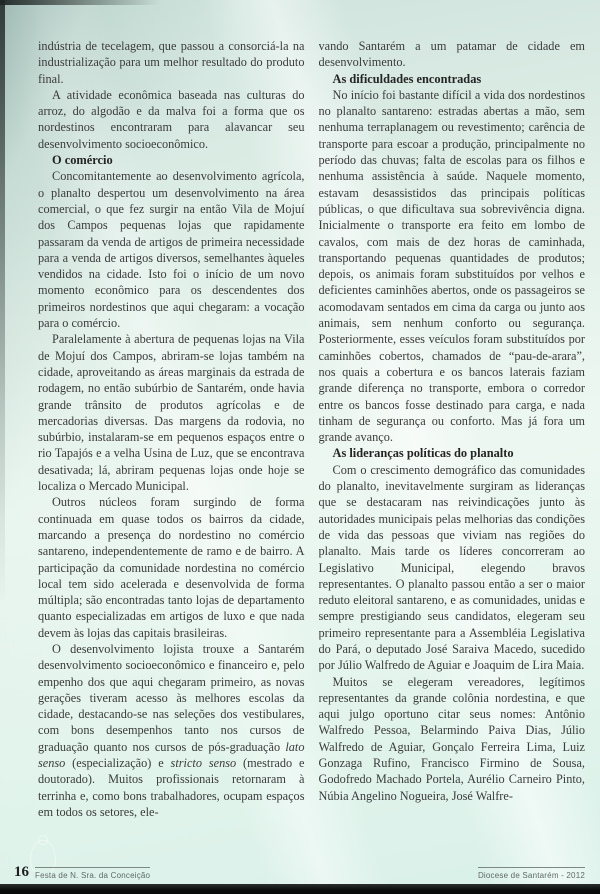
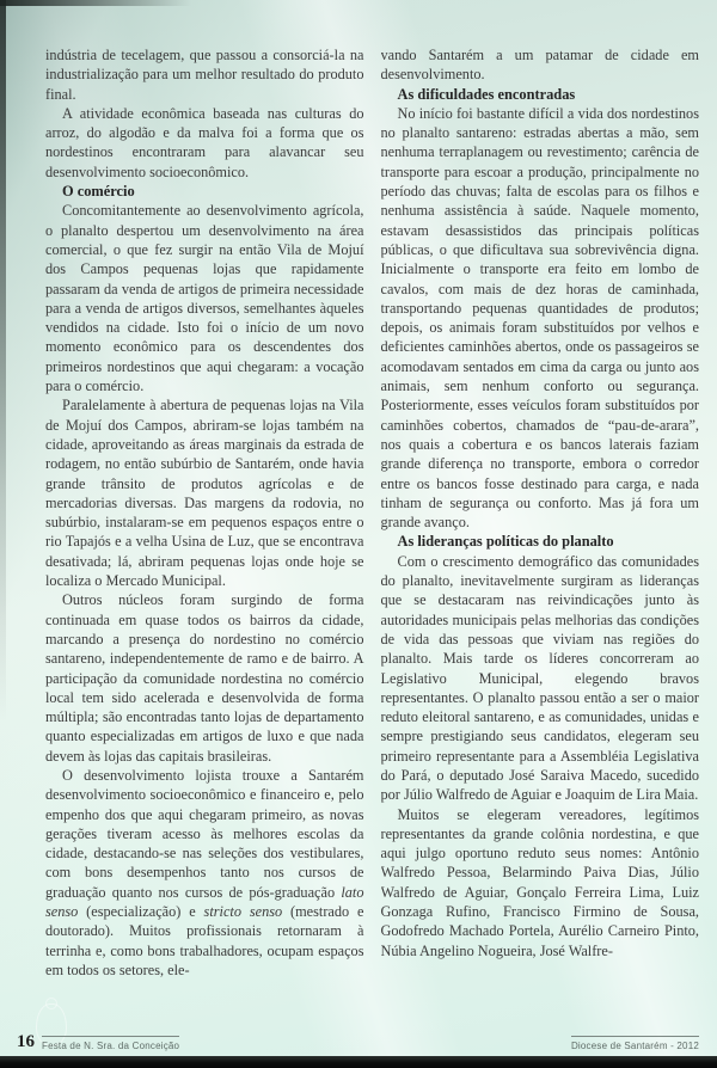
  indústria de tecelagem, que passou a consorciá-la na industrialização para um melhor resultado do produto final.
  A atividade econômica baseada nas culturas do arroz, do algodão e da malva foi a forma que os nordestinos encontraram para alavancar seu desenvolvimento socioeconômico.
  O comércio
  Concomitantemente ao desenvolvimento agrícola, o planalto despertou um desenvolvimento na área comercial, o que fez surgir na então Vila de Mojuí dos Campos pequenas lojas que rapidamente passaram da venda de artigos de primeira necessidade para a venda de artigos diversos, semelhantes àqueles vendidos na cidade. Isto foi o início de um novo momento econômico para os descendentes dos primeiros nordestinos que aqui chegaram: a vocação para o comércio.
  Paralelamente à abertura de pequenas lojas na Vila de Mojuí dos Campos, abriram-se lojas também na cidade, aproveitando as áreas marginais da estrada de rodagem, no então subúrbio de Santarém, onde havia grande trânsito de produtos agrícolas e de mercadorias diversas. Das margens da rodovia, no subúrbio, instalaram-se em pequenos espaços entre o rio Tapajós e a velha Usina de Luz, que se encontrava desativada; lá, abriram pequenas lojas onde hoje se localiza o Mercado Municipal.
  Outros núcleos foram surgindo de forma continuada em quase todos os bairros da cidade, marcando a presença do nordestino no comércio santareno, independentemente de ramo e de bairro. A participação da comunidade nordestina no comércio local tem sido acelerada e desenvolvida de forma múltipla; são encontradas tanto lojas de departamento quanto especializadas em artigos de luxo e que nada devem às lojas das capitais brasileiras.
  O desenvolvimento lojista trouxe a Santarém desenvolvimento socioeconômico e financeiro e, pelo empenho dos que aqui chegaram primeiro, as novas gerações tiveram acesso às melhores escolas da cidade, destacando-se nas seleções dos vestibulares, com bons desempenhos tanto nos cursos de graduação quanto nos cursos de pós-graduação lato senso (especialização) e stricto senso (mestrado e doutorado). Muitos profissionais retornaram à terrinha e, como bons trabalhadores, ocupam espaços em todos os setores, ele-
  vando Santarém a um patamar de cidade em desenvolvimento.
  As dificuldades encontradas
  No início foi bastante difícil a vida dos nordestinos no planalto santareno: estradas abertas a mão, sem nenhuma terraplanagem ou revestimento; carência de transporte para escoar a produção, principalmente no período das chuvas; falta de escolas para os filhos e nenhuma assistência à saúde. Naquele momento, estavam desassistidos das principais políticas públicas, o que dificultava sua sobrevivência digna. Inicialmente o transporte era feito em lombo de cavalos, com mais de dez horas de caminhada, transportando pequenas quantidades de produtos; depois, os animais foram substituídos por velhos e deficientes caminhões abertos, onde os passageiros se acomodavam sentados em cima da carga ou junto aos animais, sem nenhum conforto ou segurança. Posteriormente, esses veículos foram substituídos por caminhões cobertos, chamados de “pau-de-arara”, nos quais a cobertura e os bancos laterais faziam grande diferença no transporte, embora o corredor entre os bancos fosse destinado para carga, e nada tinham de segurança ou conforto. Mas já fora um grande avanço.
  As lideranças políticas do planalto
  Com o crescimento demográfico das comunidades do planalto, inevitavelmente surgiram as lideranças que se destacaram nas reivindicações junto às autoridades municipais pelas melhorias das condições de vida das pessoas que viviam nas regiões do planalto. Mais tarde os líderes concorreram ao Legislativo Municipal, elegendo bravos representantes. O planalto passou então a ser o maior reduto eleitoral santareno, e as comunidades, unidas e sempre prestigiando seus candidatos, elegeram seu primeiro representante para a Assembléia Legislativa do Pará, o deputado José Saraiva Macedo, sucedido por Júlio Walfredo de Aguiar e Joaquim de Lira Maia.
- Muitos se elegeram vereadores, legítimos representantes da grande colônia nordestina, e que aqui julgo oportuno citar seus nomes: Antônio Walfredo Pessoa, Belarmindo Paiva Dias, Júlio Walfredo de Aguiar, Gonçalo Ferreira Lima, Luiz Gonzaga Rufino, Francisco Firmino de Sousa, Godofredo Machado Portela, Aurélio Carneiro Pinto, Núbia Angelino Nogueira, José Walfre-
+ Muitos se elegeram vereadores, legítimos representantes da grande colônia nordestina, e que aqui julgo oportuno reduto seus nomes: Antônio Walfredo Pessoa, Belarmindo Paiva Dias, Júlio Walfredo de Aguiar, Gonçalo Ferreira Lima, Luiz Gonzaga Rufino, Francisco Firmino de Sousa, Godofredo Machado Portela, Aurélio Carneiro Pinto, Núbia Angelino Nogueira, José Walfre-
  16
  Festa de N. Sra. da Conceição
  Diocese de Santarém - 2012
